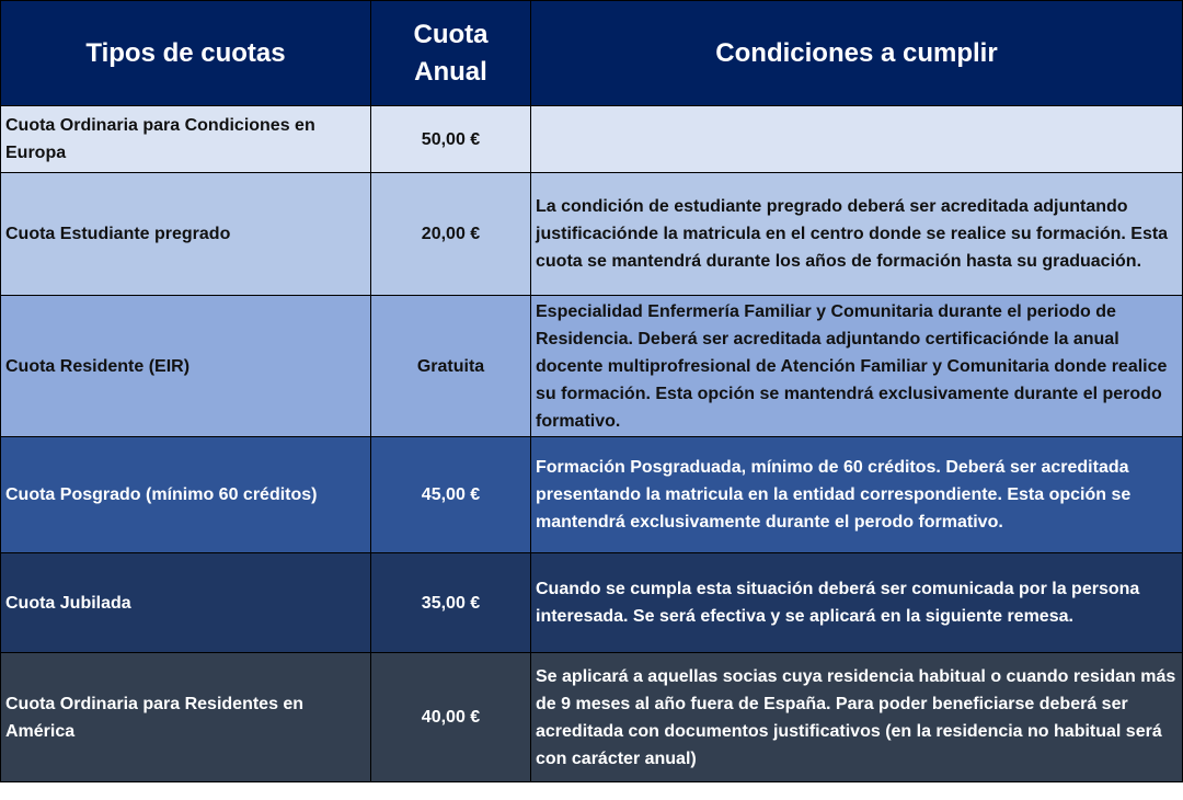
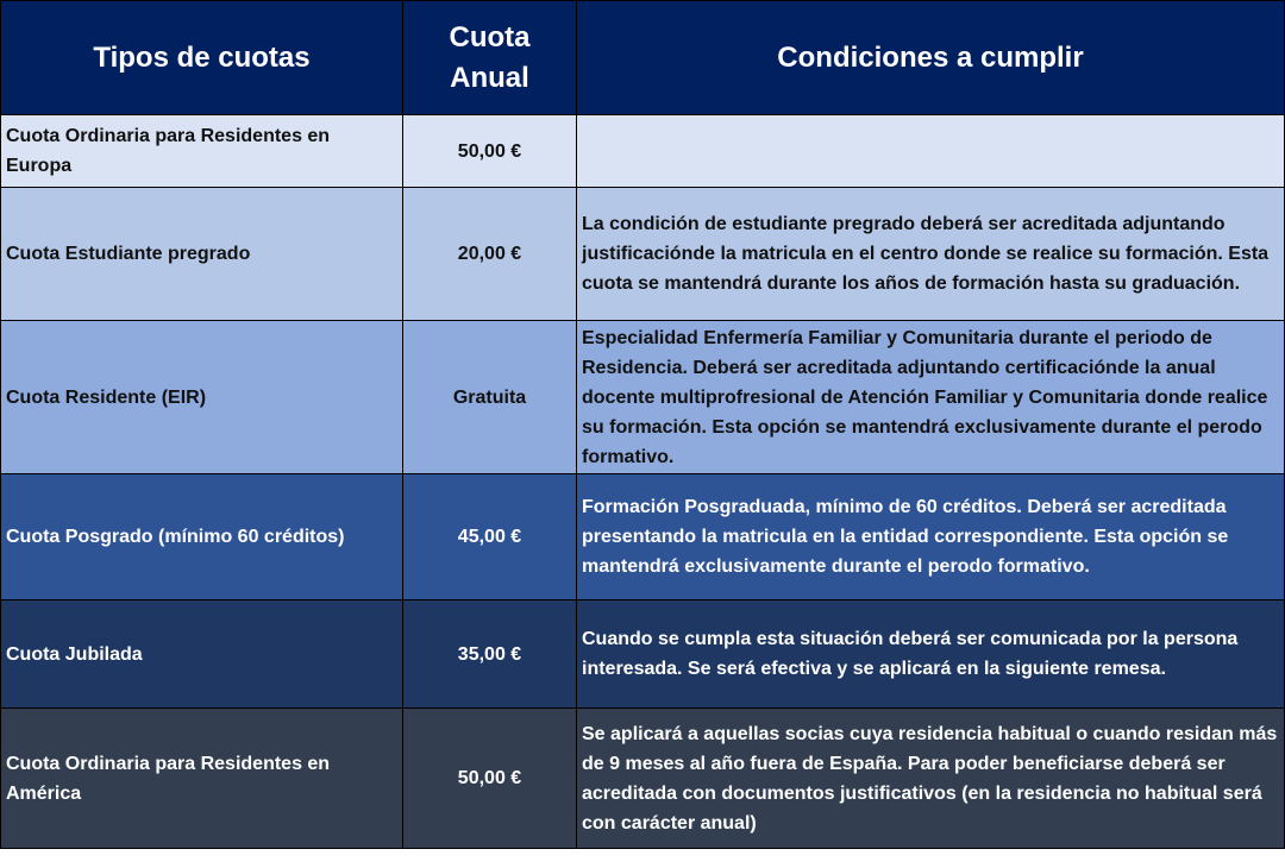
  Tipos de cuotas	CuotaAnual	Condiciones a cumplir
- Cuota Ordinaria para Condiciones en Europa	50,00 €
+ Cuota Ordinaria para Residentes en Europa	50,00 €
  Cuota Estudiante pregrado	20,00 €	La condición de estudiante pregrado deberá ser acreditada adjuntando justificaciónde la matricula en el centro donde se realice su formación. Esta cuota se mantendrá durante los años de formación hasta su graduación.
  Cuota Residente (EIR)	Gratuita	Especialidad Enfermería Familiar y Comunitaria durante el periodo de Residencia. Deberá ser acreditada adjuntando certificaciónde la anual docente multiprofresional de Atención Familiar y Comunitaria donde realice su formación. Esta opción se mantendrá exclusivamente durante el perodo formativo.
  Cuota Posgrado (mínimo 60 créditos)	45,00 €	Formación Posgraduada, mínimo de 60 créditos. Deberá ser acreditada presentando la matricula en la entidad correspondiente. Esta opción se mantendrá exclusivamente durante el perodo formativo.
  Cuota Jubilada	35,00 €	Cuando se cumpla esta situación deberá ser comunicada por la persona interesada. Se será efectiva y se aplicará en la siguiente remesa.
- Cuota Ordinaria para Residentes en América	40,00 €	Se aplicará a aquellas socias cuya residencia habitual o cuando residan más de 9 meses al año fuera de España. Para poder beneficiarse deberá ser acreditada con documentos justificativos (en la residencia no habitual será con carácter anual)
+ Cuota Ordinaria para Residentes en América	50,00 €	Se aplicará a aquellas socias cuya residencia habitual o cuando residan más de 9 meses al año fuera de España. Para poder beneficiarse deberá ser acreditada con documentos justificativos (en la residencia no habitual será con carácter anual)
